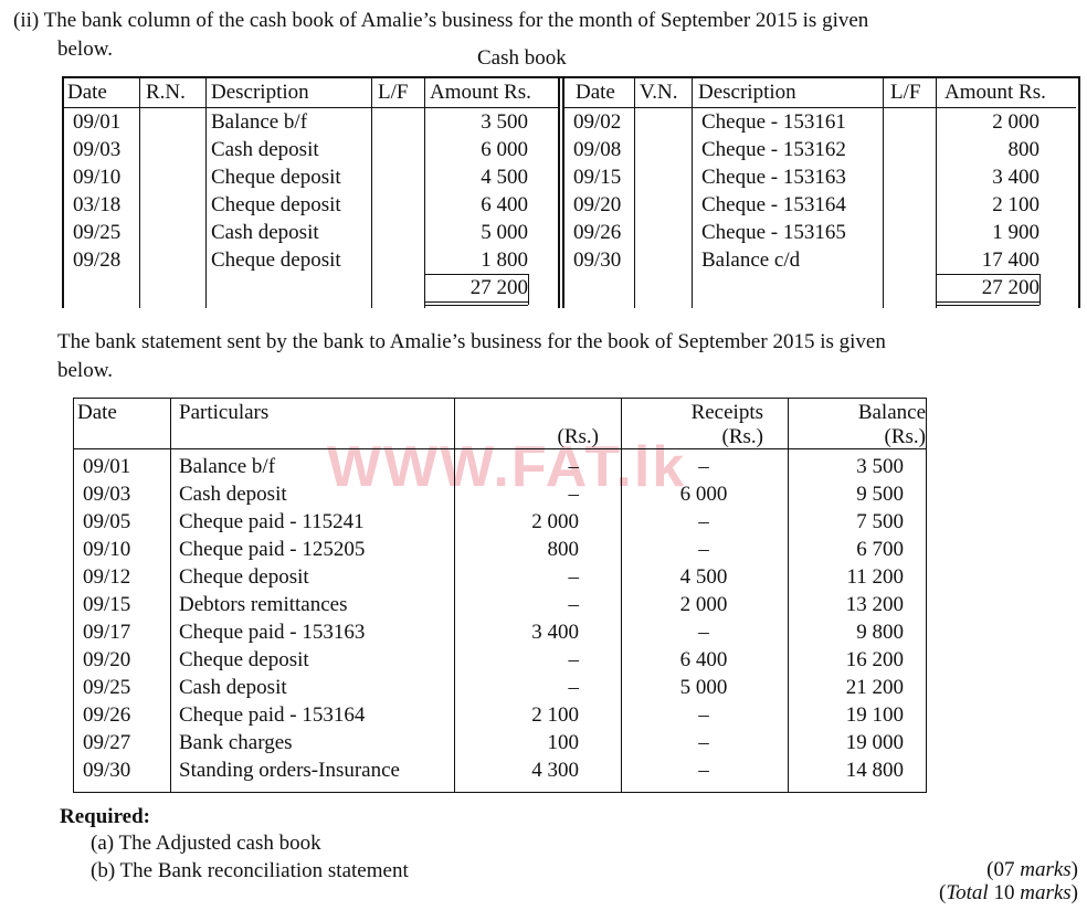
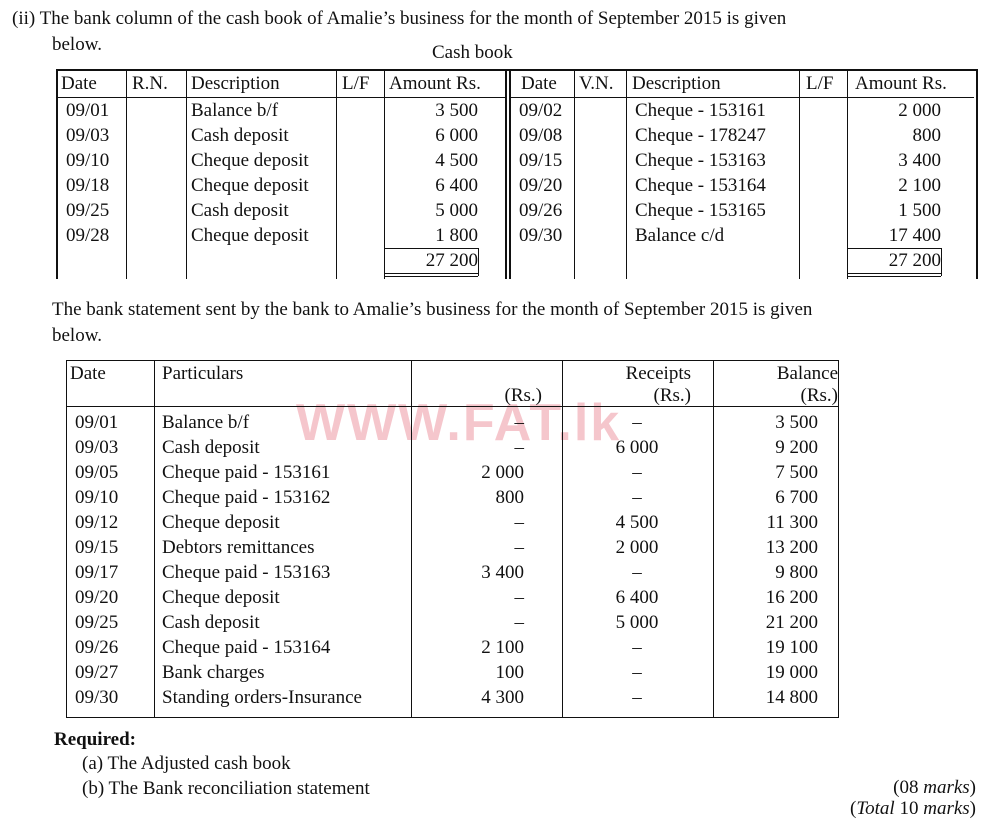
  (ii) The bank column of the cash book of Amalie’s business for the month of September 2015 is given
  below.
  Cash book
  Date
  R.N.
  Description
  L/F
  Amount Rs.
  09/01
  Balance b/f
  3 500
  09/03
  Cash deposit
  6 000
  09/10
  Cheque deposit
  4 500
- 03/18
+ 09/18
  Cheque deposit
  6 400
  09/25
  Cash deposit
  5 000
  09/28
  Cheque deposit
  1 800
  27 200
  Date
  V.N.
  Description
  L/F
  Amount Rs.
  09/02
  Cheque - 153161
  2 000
  09/08
- Cheque - 153162
+ Cheque - 178247
  800
  09/15
  Cheque - 153163
  3 400
  09/20
  Cheque - 153164
  2 100
  09/26
  Cheque - 153165
- 1 900
+ 1 500
  09/30
  Balance c/d
  17 400
  27 200
- The bank statement sent by the bank to Amalie’s business for the book of September 2015 is given
+ The bank statement sent by the bank to Amalie’s business for the month of September 2015 is given
  below.
  WWW.FAT.lk
  Date
  Particulars
  (Rs.)
  Receipts
  (Rs.)
  Balance
  (Rs.)
  09/01
  Balance b/f
  –
  –
  3 500
  09/03
  Cash deposit
  –
  6 000
- 9 500
+ 9 200
  09/05
- Cheque paid - 115241
+ Cheque paid - 153161
  2 000
  –
  7 500
  09/10
- Cheque paid - 125205
+ Cheque paid - 153162
  800
  –
  6 700
  09/12
  Cheque deposit
  –
  4 500
- 11 200
+ 11 300
  09/15
  Debtors remittances
  –
  2 000
  13 200
  09/17
  Cheque paid - 153163
  3 400
  –
  9 800
  09/20
  Cheque deposit
  –
  6 400
  16 200
  09/25
  Cash deposit
  –
  5 000
  21 200
  09/26
  Cheque paid - 153164
  2 100
  –
  19 100
  09/27
  Bank charges
  100
  –
  19 000
  09/30
  Standing orders-Insurance
  4 300
  –
  14 800
  Required:
  (a) The Adjusted cash book
  (b) The Bank reconciliation statement
- (07 marks)
+ (08 marks)
  (Total 10 marks)
